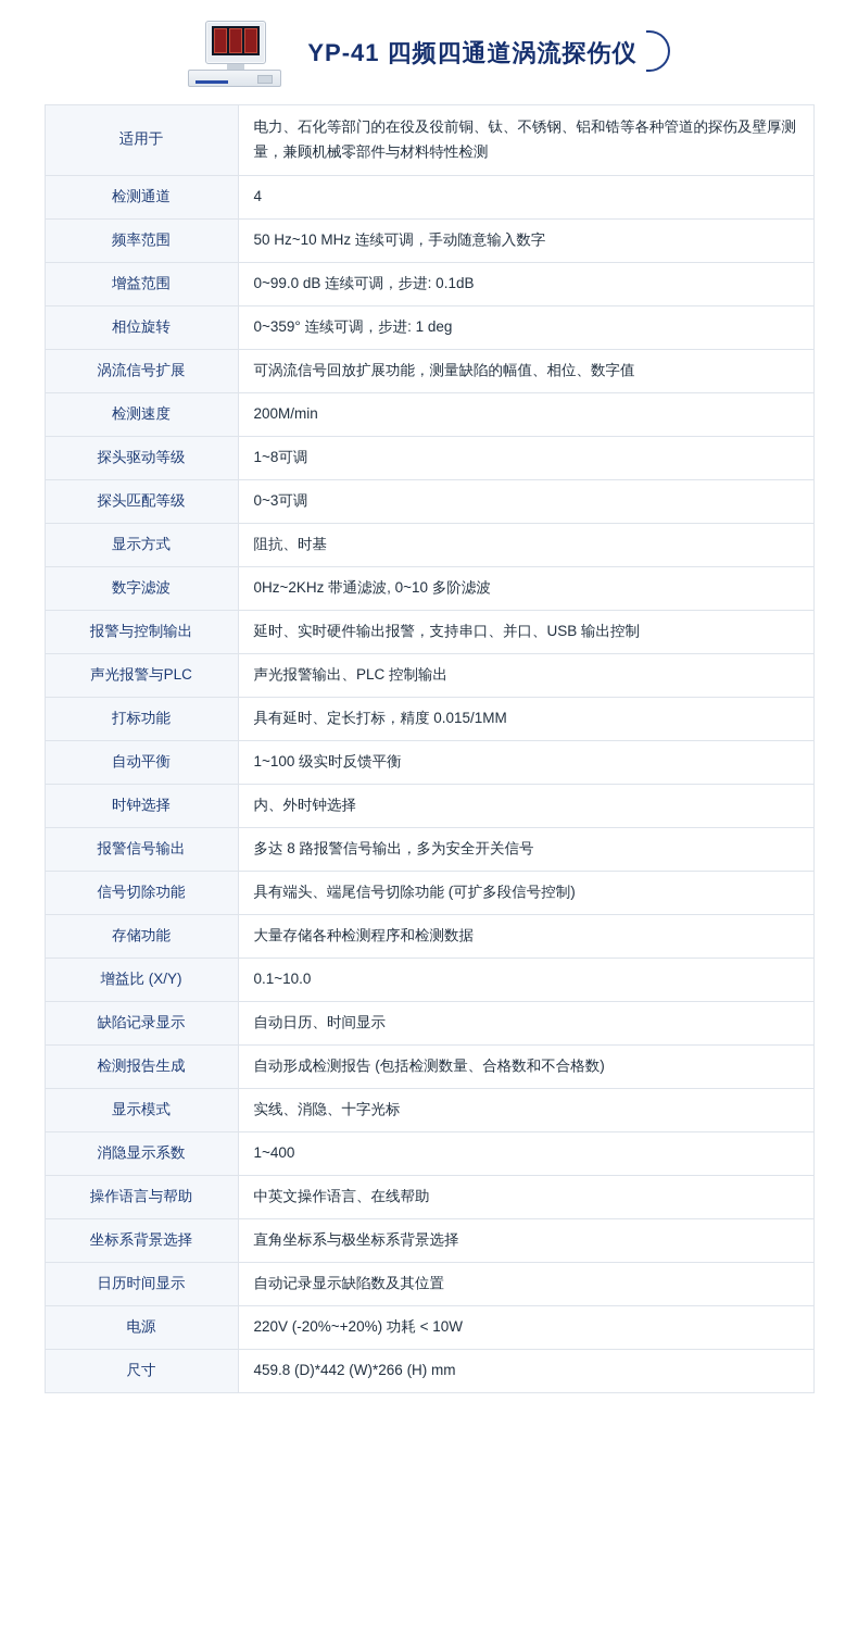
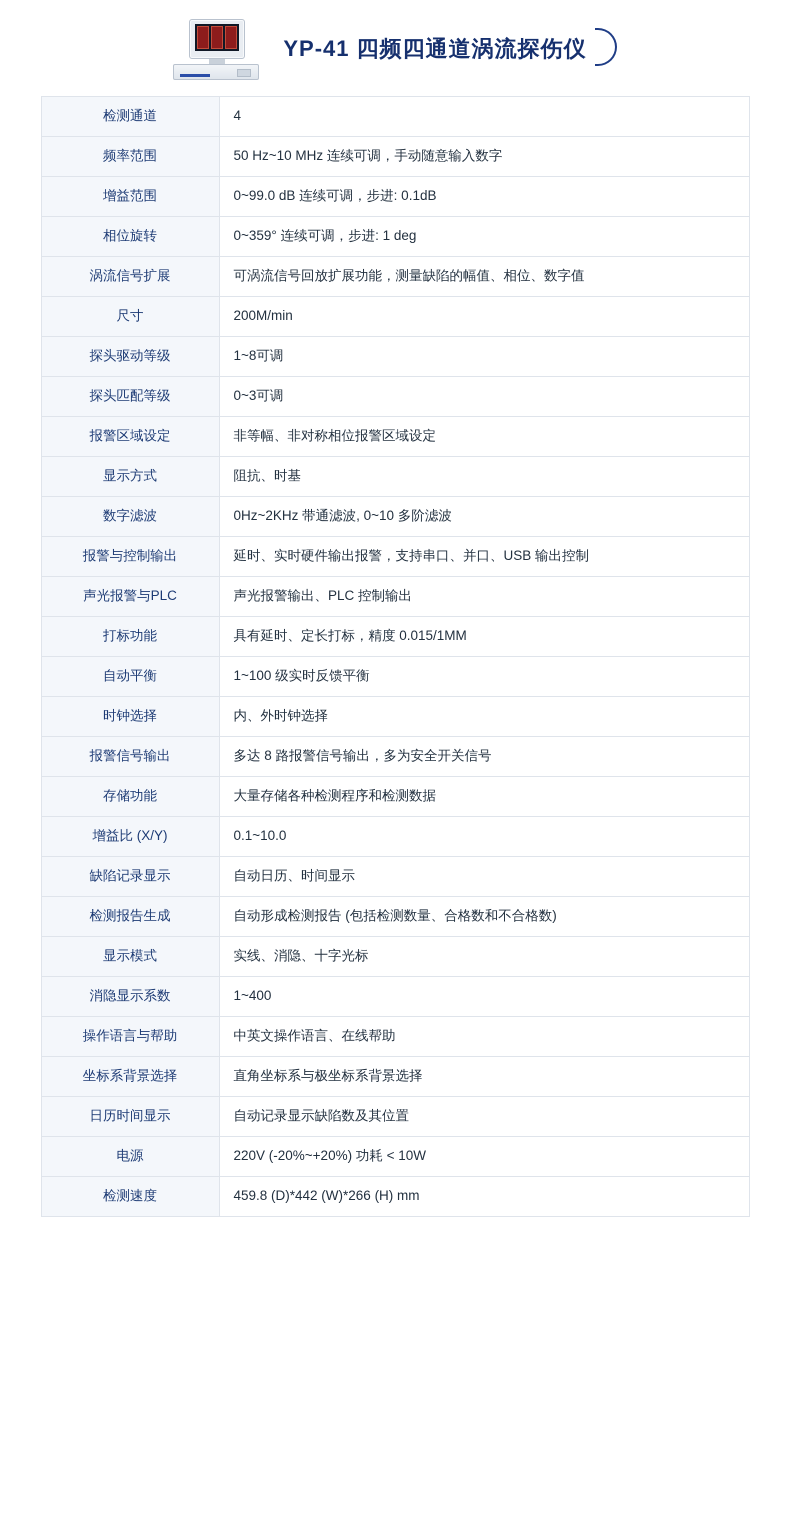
  YP-41 四频四通道涡流探伤仪
- 适用于	电力、石化等部门的在役及役前铜、钛、不锈钢、铝和锆等各种管道的探伤及壁厚测量，兼顾机械零部件与材料特性检测
  检测通道	4
  频率范围	50 Hz~10 MHz 连续可调，手动随意输入数字
  增益范围	0~99.0 dB 连续可调，步进: 0.1dB
  相位旋转	0~359° 连续可调，步进: 1 deg
  涡流信号扩展	可涡流信号回放扩展功能，测量缺陷的幅值、相位、数字值
- 检测速度	200M/min
+ 尺寸	200M/min
  探头驱动等级	1~8可调
  探头匹配等级	0~3可调
+ 报警区域设定	非等幅、非对称相位报警区域设定
  显示方式	阻抗、时基
  数字滤波	0Hz~2KHz 带通滤波, 0~10 多阶滤波
  报警与控制输出	延时、实时硬件输出报警，支持串口、并口、USB 输出控制
  声光报警与PLC	声光报警输出、PLC 控制输出
  打标功能	具有延时、定长打标，精度 0.015/1MM
  自动平衡	1~100 级实时反馈平衡
  时钟选择	内、外时钟选择
  报警信号输出	多达 8 路报警信号输出，多为安全开关信号
- 信号切除功能	具有端头、端尾信号切除功能 (可扩多段信号控制)
  存储功能	大量存储各种检测程序和检测数据
  增益比 (X/Y)	0.1~10.0
  缺陷记录显示	自动日历、时间显示
  检测报告生成	自动形成检测报告 (包括检测数量、合格数和不合格数)
  显示模式	实线、消隐、十字光标
  消隐显示系数	1~400
  操作语言与帮助	中英文操作语言、在线帮助
  坐标系背景选择	直角坐标系与极坐标系背景选择
  日历时间显示	自动记录显示缺陷数及其位置
  电源	220V (-20%~+20%) 功耗 < 10W
- 尺寸	459.8 (D)*442 (W)*266 (H) mm
+ 检测速度	459.8 (D)*442 (W)*266 (H) mm
